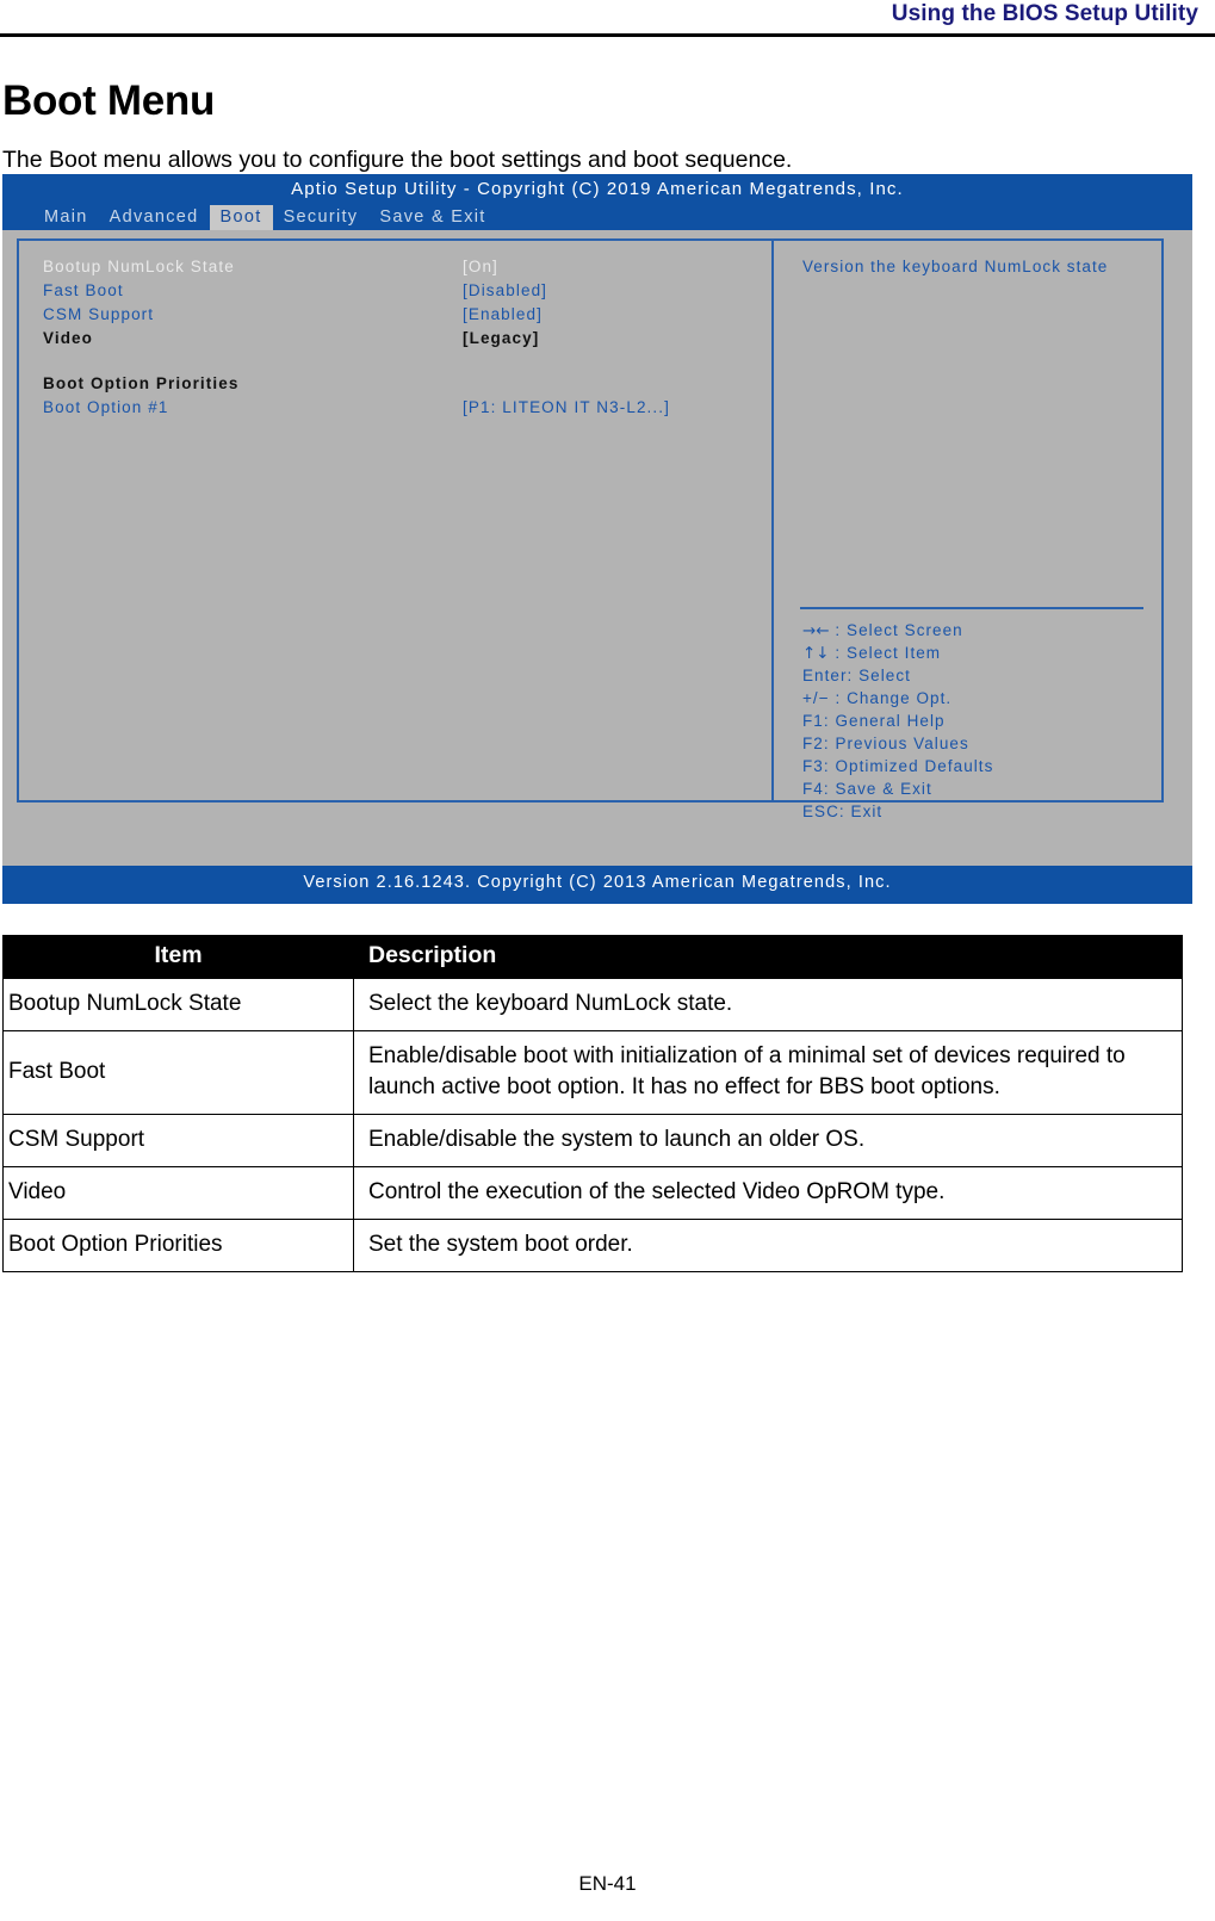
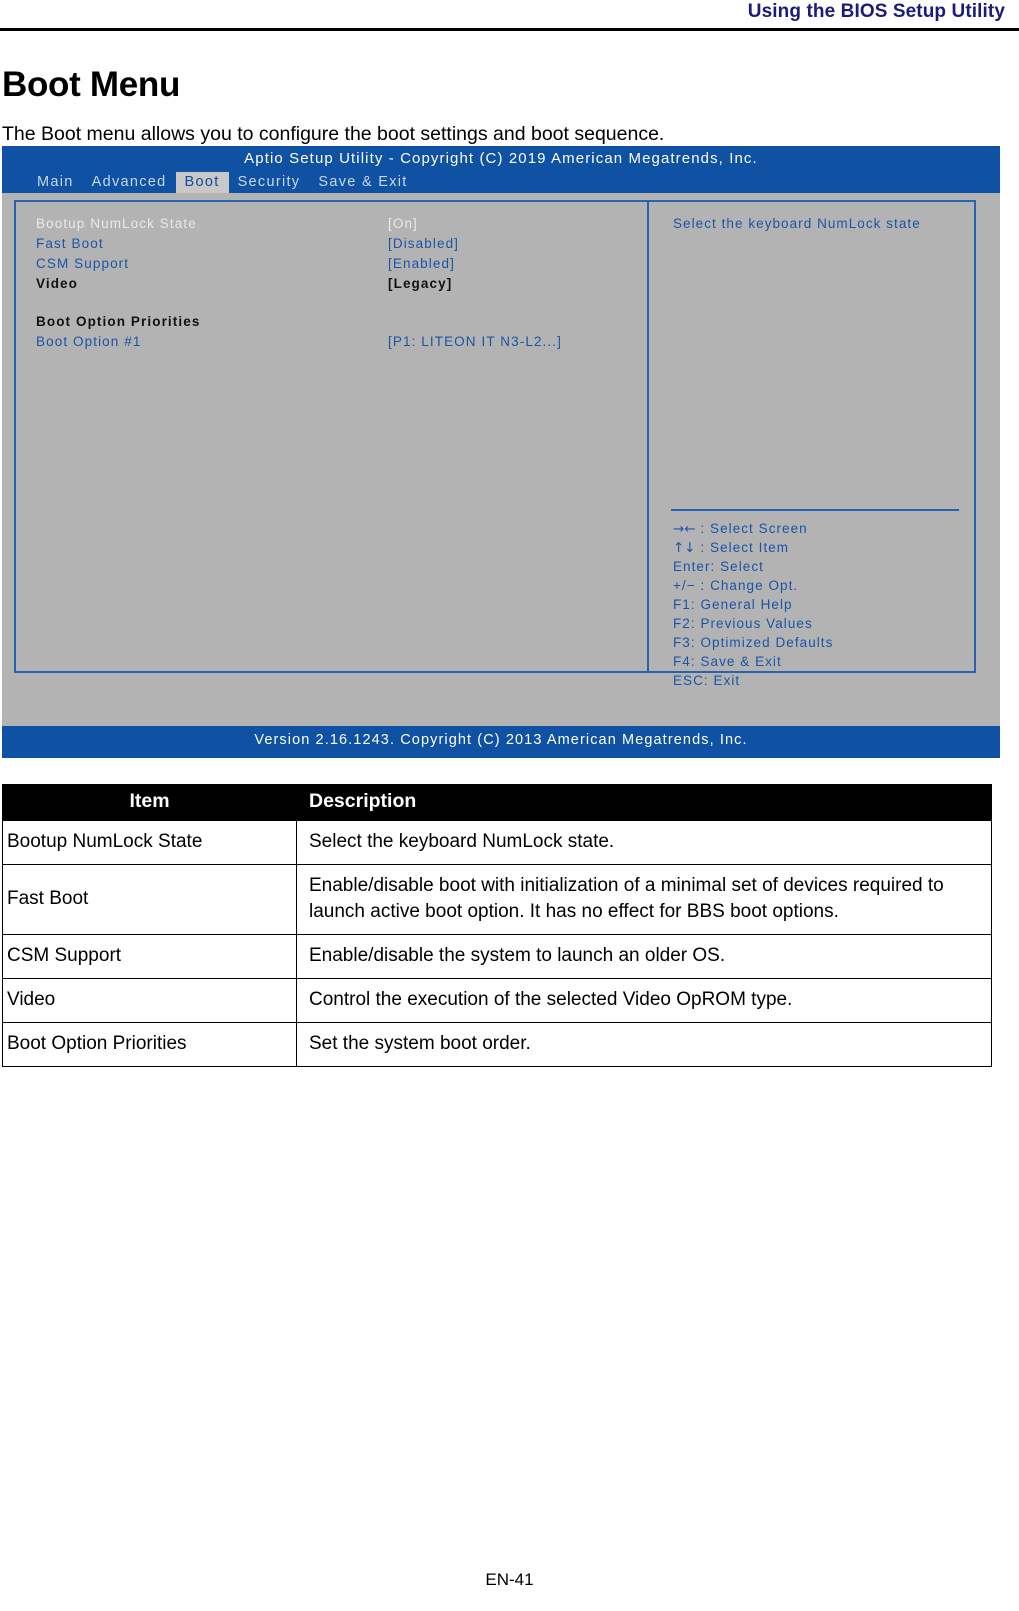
  Using the BIOS Setup Utility
  Boot Menu
  The Boot menu allows you to configure the boot settings and boot sequence.
  Aptio Setup Utility - Copyright (C) 2019 American Megatrends, Inc.
  Main
  Advanced
  Boot
  Security
  Save & Exit
  Bootup NumLock State
  [On]
  Fast Boot
  [Disabled]
  CSM Support
  [Enabled]
  Video
  [Legacy]
  Boot Option Priorities
  Boot Option #1
  [P1: LITEON IT N3-L2...]
- Version the keyboard NumLock state
+ Select the keyboard NumLock state
  →← : Select Screen
  ↑↓ : Select Item
  Enter: Select
  +/− : Change Opt.
  F1: General Help
  F2: Previous Values
  F3: Optimized Defaults
  F4: Save & Exit
  ESC: Exit
  Version 2.16.1243. Copyright (C) 2013 American Megatrends, Inc.
  Item	Description
  Bootup NumLock State	Select the keyboard NumLock state.
  Fast Boot	Enable/disable boot with initialization of a minimal set of devices required to launch active boot option. It has no effect for BBS boot options.
  CSM Support	Enable/disable the system to launch an older OS.
  Video	Control the execution of the selected Video OpROM type.
  Boot Option Priorities	Set the system boot order.
  EN-41
